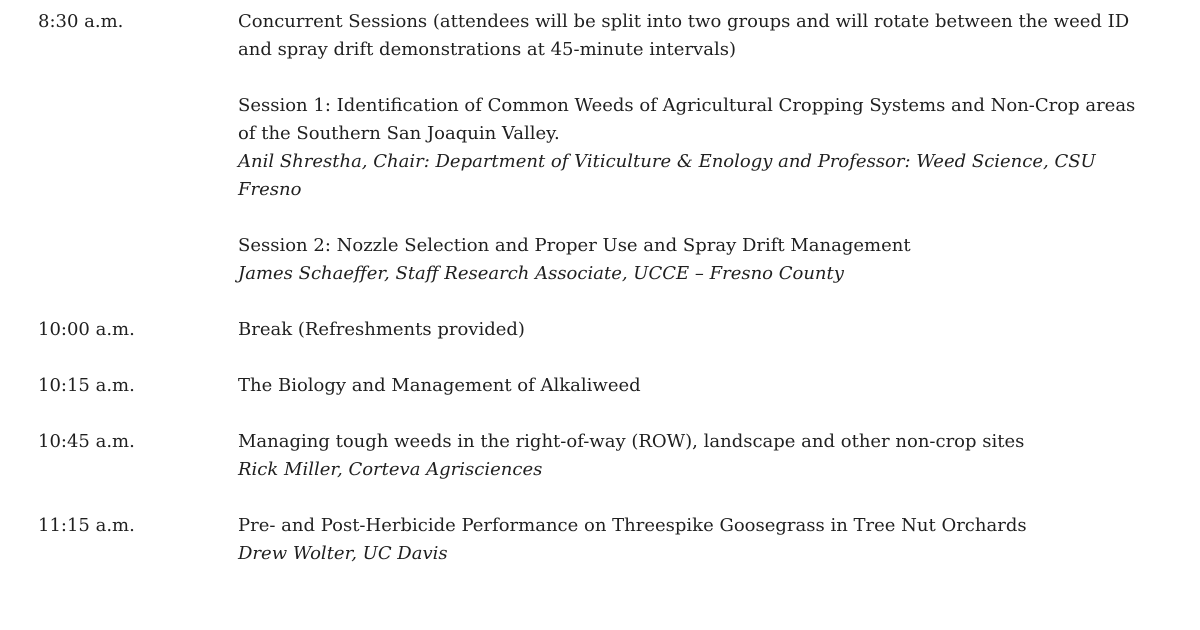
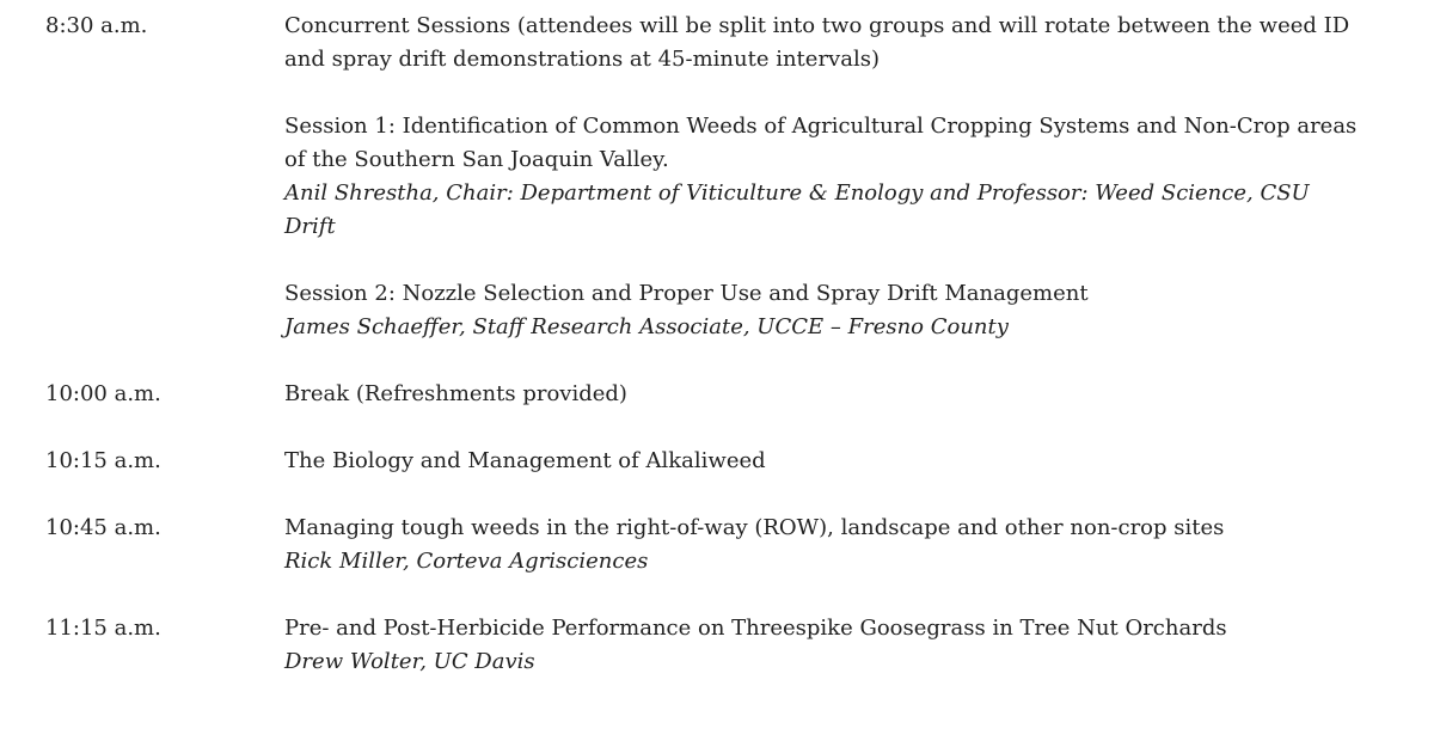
  8:30 a.m.
  Concurrent Sessions (attendees will be split into two groups and will rotate between the weed ID and spray drift demonstrations at 45-minute intervals)
  Session 1: Identification of Common Weeds of Agricultural Cropping Systems and Non-Crop areas of the Southern San Joaquin Valley.
- Anil Shrestha, Chair: Department of Viticulture & Enology and Professor: Weed Science, CSU Fresno
+ Anil Shrestha, Chair: Department of Viticulture & Enology and Professor: Weed Science, CSU Drift
  Session 2: Nozzle Selection and Proper Use and Spray Drift Management
  James Schaeffer, Staff Research Associate, UCCE – Fresno County
  10:00 a.m.
  Break (Refreshments provided)
  10:15 a.m.
  The Biology and Management of Alkaliweed
  10:45 a.m.
  Managing tough weeds in the right-of-way (ROW), landscape and other non-crop sites
  Rick Miller, Corteva Agrisciences
  11:15 a.m.
  Pre- and Post-Herbicide Performance on Threespike Goosegrass in Tree Nut Orchards
  Drew Wolter, UC Davis
